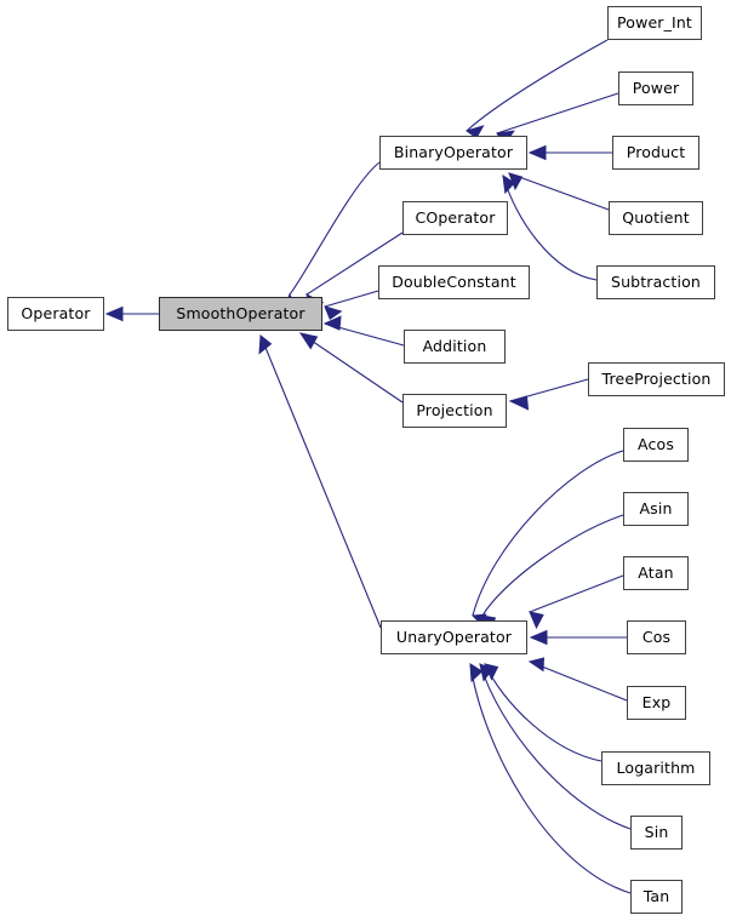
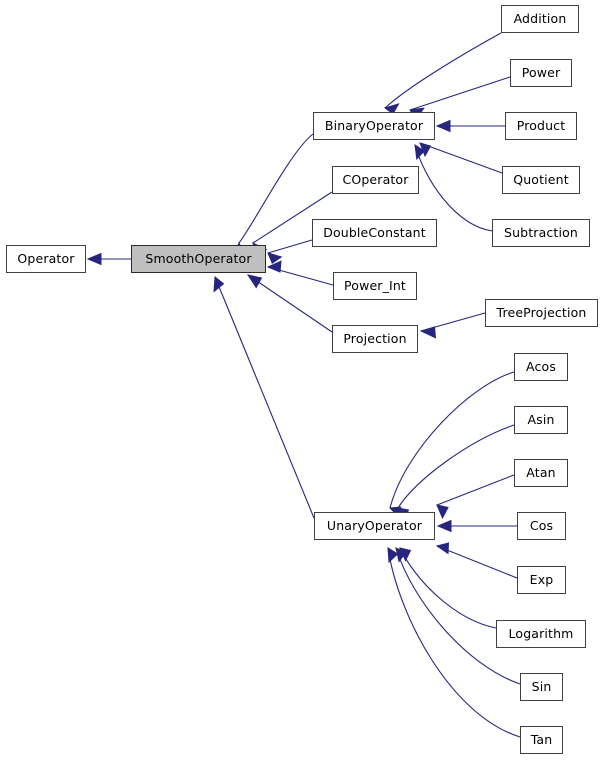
  Operator
  SmoothOperator
  BinaryOperator
- Power_Int
+ Addition
  Power
  Product
  Quotient
  Subtraction
  COperator
  DoubleConstant
- Addition
+ Power_Int
  Projection
  TreeProjection
  UnaryOperator
  Acos
  Asin
  Atan
  Cos
  Exp
  Logarithm
  Sin
  Tan
